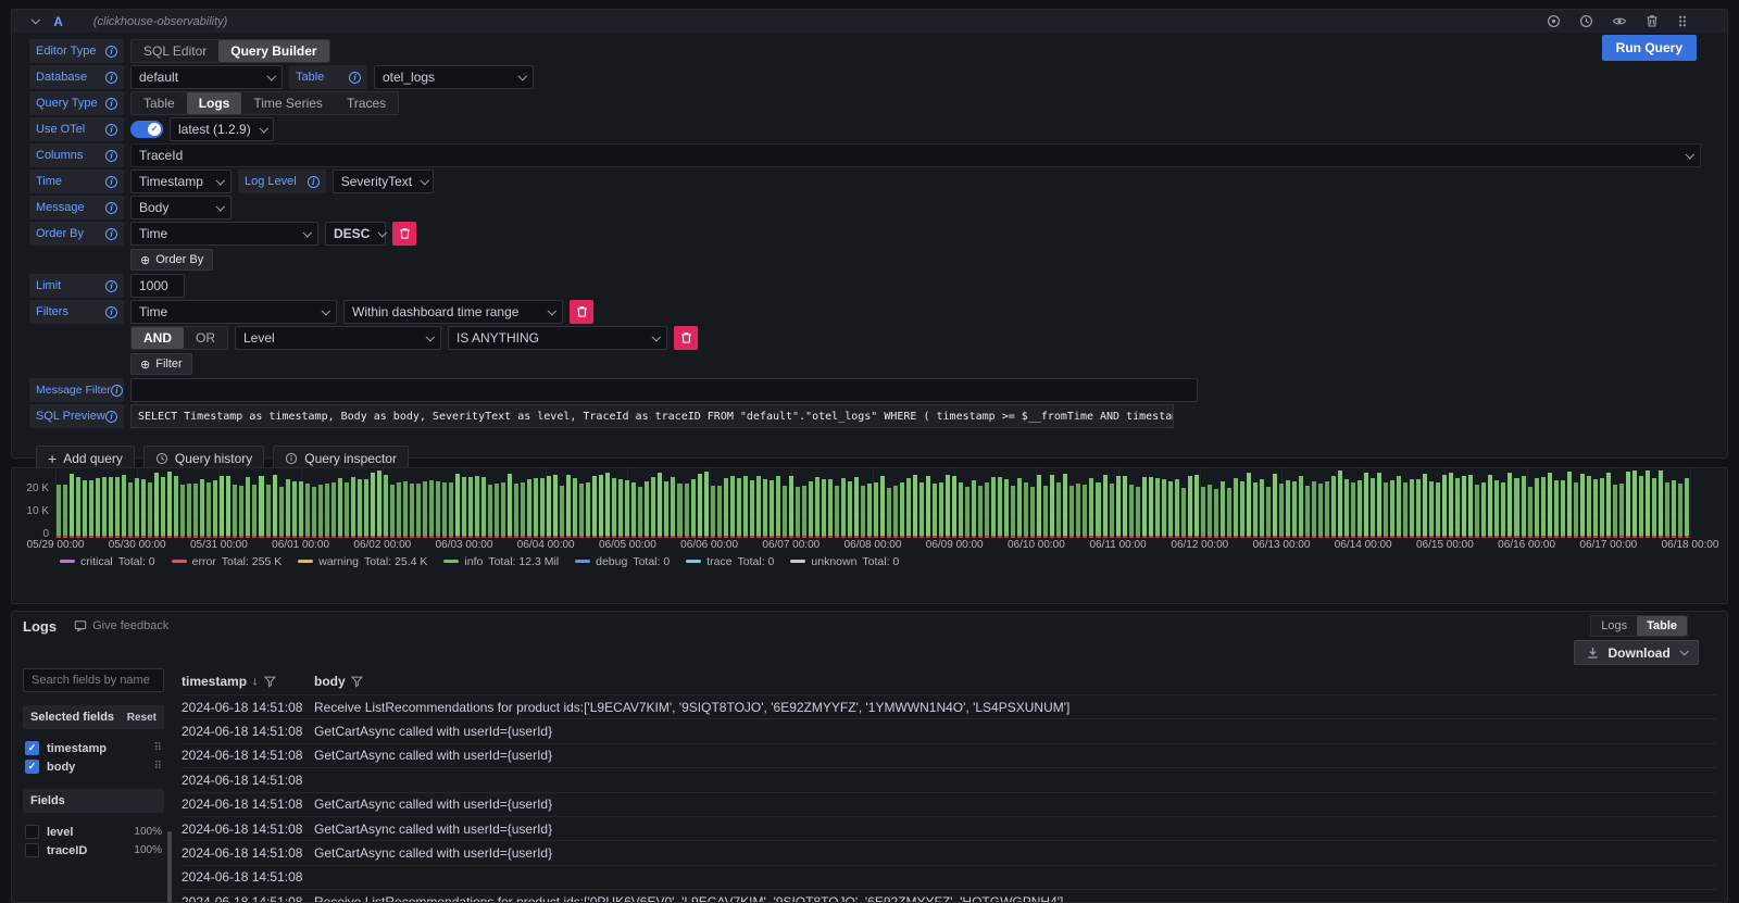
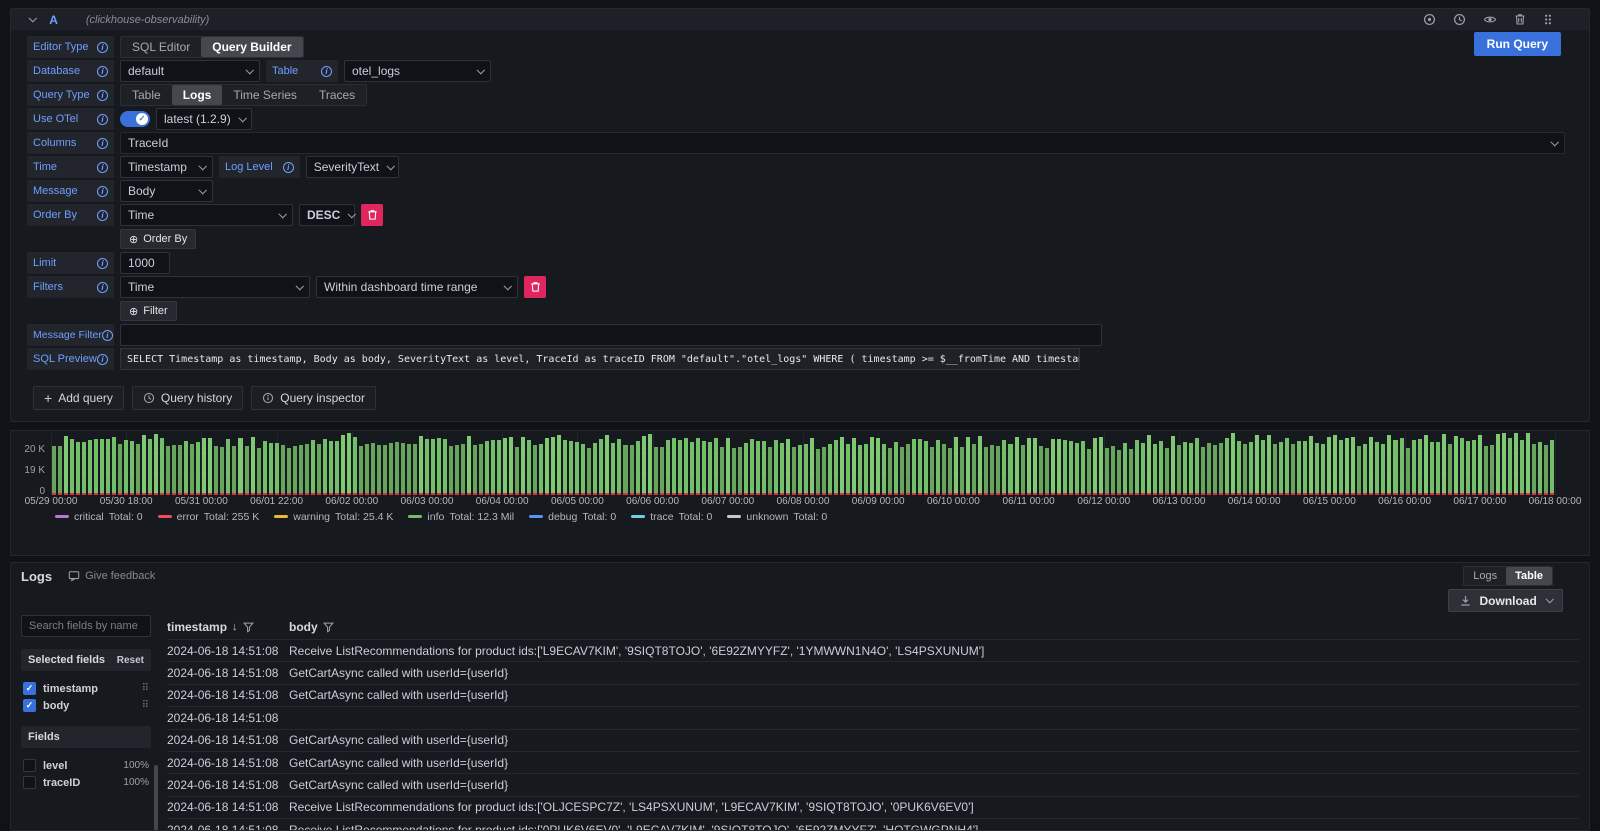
  A
  (clickhouse-observability)
  Run Query
  Editor Type
  i
  SQL Editor
  Query Builder
  Database
  i
  default
  Table
  i
  otel_logs
  Query Type
  i
  Table
  Logs
  Time Series
  Traces
  Use OTel
  i
  ✓
  latest (1.2.9)
  Columns
  i
  TraceId
  Time
  i
  Timestamp
  Log Level
  i
  SeverityText
  Message
  i
  Body
  Order By
  i
  Time
  DESC
  ⊕
  Order By
  Limit
  i
  1000
  Filters
  i
  Time
  Within dashboard time range
- AND
- OR
- Level
- IS ANYTHING
  ⊕
  Filter
  Message Filter
  i
  SQL Preview
  i
  SELECT Timestamp as timestamp, Body as body, SeverityText as level, TraceId as traceID FROM "default"."otel_logs" WHERE ( timestamp >= $__fromTime AND timesta
  +
  Add query
  Query history
  Query inspector
  20 K
- 10 K
+ 19 K
  0
  05/29 00:00
- 05/30 00:00
+ 05/30 18:00
  05/31 00:00
- 06/01 00:00
+ 06/01 22:00
  06/02 00:00
  06/03 00:00
  06/04 00:00
  06/05 00:00
  06/06 00:00
  06/07 00:00
  06/08 00:00
  06/09 00:00
  06/10 00:00
  06/11 00:00
  06/12 00:00
  06/13 00:00
  06/14 00:00
  06/15 00:00
  06/16 00:00
  06/17 00:00
  06/18 00:00
  critical
  Total: 0
  error
  Total: 255 K
  warning
  Total: 25.4 K
  info
  Total: 12.3 Mil
  debug
  Total: 0
  trace
  Total: 0
  unknown
  Total: 0
  Logs
  Give feedback
  Logs
  Table
  Download
  Search fields by name
  Selected fields
  Reset
  ✓
  timestamp
  ⠿
  ✓
  body
  ⠿
  Fields
  level
  100%
  traceID
  100%
  timestamp
  ↓
  body
  2024-06-18 14:51:08
  Receive ListRecommendations for product ids:['L9ECAV7KIM', '9SIQT8TOJO', '6E92ZMYYFZ', '1YMWWN1N4O', 'LS4PSXUNUM']
  2024-06-18 14:51:08
  GetCartAsync called with userId={userId}
  2024-06-18 14:51:08
  GetCartAsync called with userId={userId}
  2024-06-18 14:51:08
  2024-06-18 14:51:08
  GetCartAsync called with userId={userId}
  2024-06-18 14:51:08
  GetCartAsync called with userId={userId}
  2024-06-18 14:51:08
  GetCartAsync called with userId={userId}
  2024-06-18 14:51:08
+ Receive ListRecommendations for product ids:['OLJCESPC7Z', 'LS4PSXUNUM', 'L9ECAV7KIM', '9SIQT8TOJO', '0PUK6V6EV0']
  2024-06-18 14:51:08
  Receive ListRecommendations for product ids:['0PUK6V6EV0', 'L9ECAV7KIM', '9SIQT8TOJO', '6E92ZMYYFZ', 'HQTGWGPNH4']
